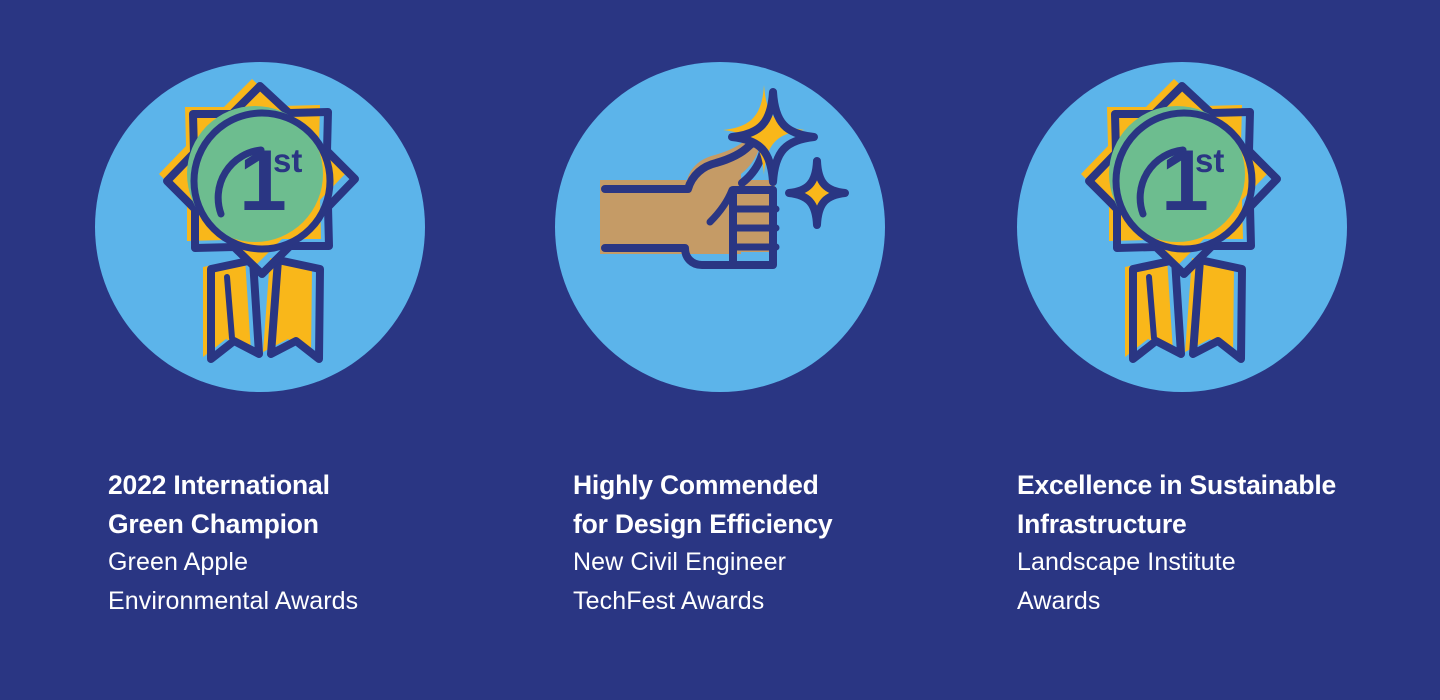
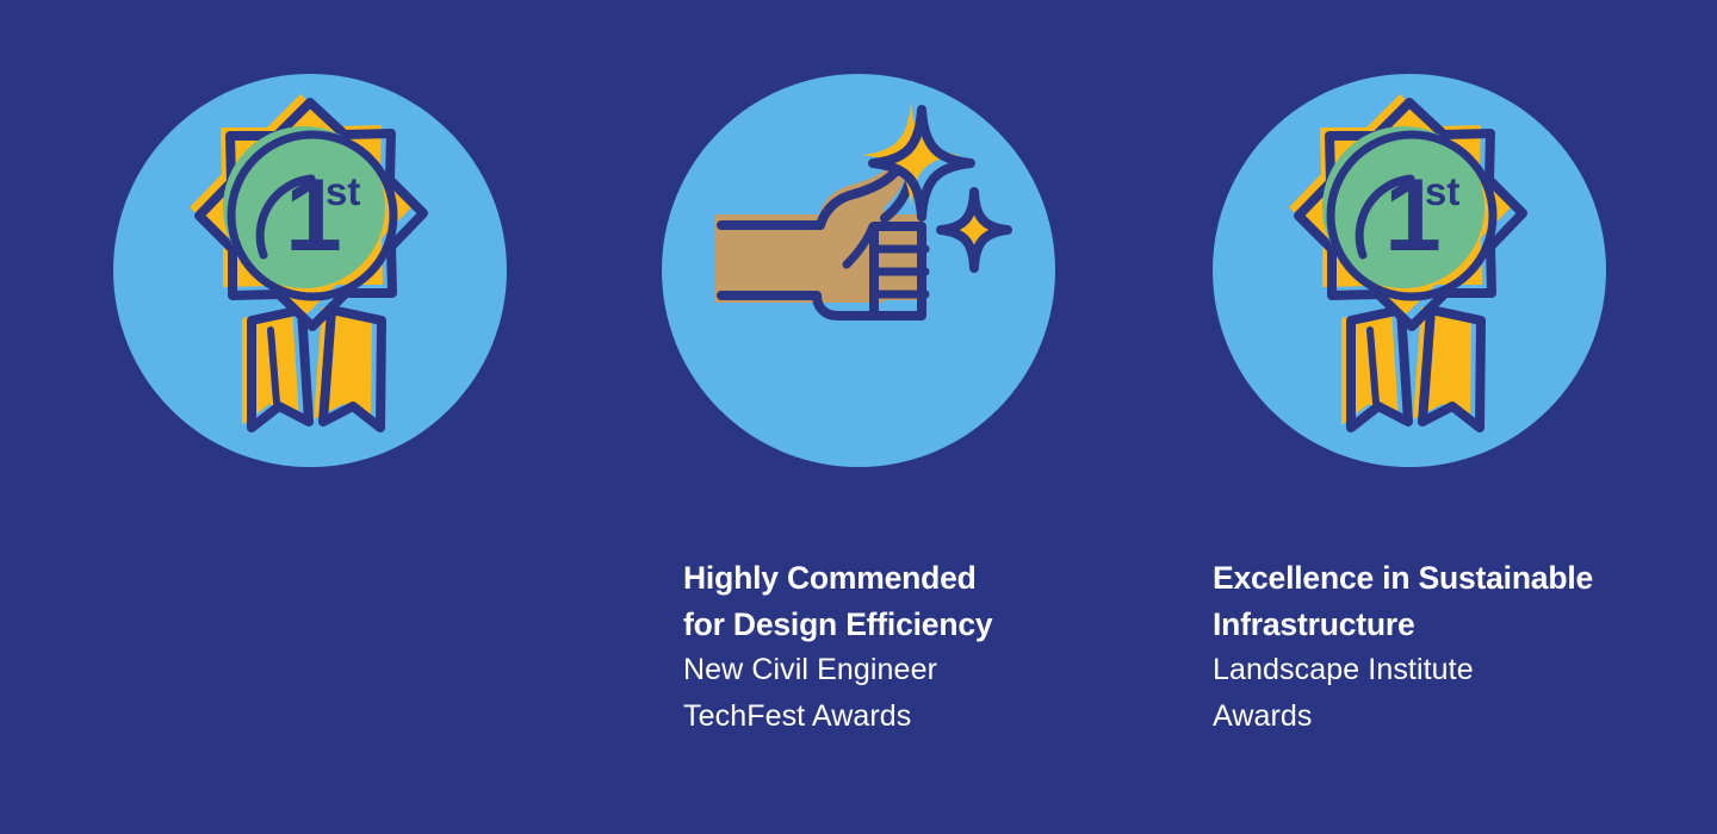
  1
  st
- 2022 International
- Green Champion
- Green Apple
- Environmental Awards
  Highly Commended
  for Design Efficiency
  New Civil Engineer
  TechFest Awards
  1
  st
  Excellence in Sustainable
  Infrastructure
  Landscape Institute
  Awards
